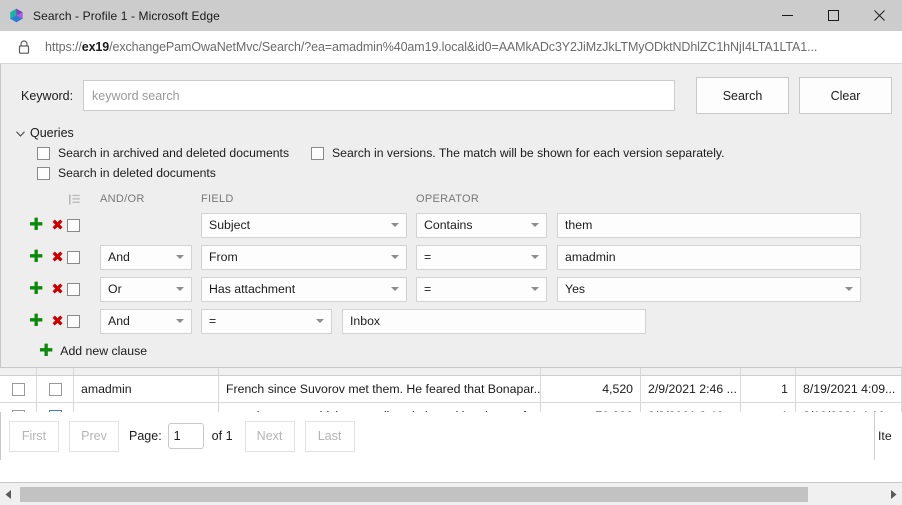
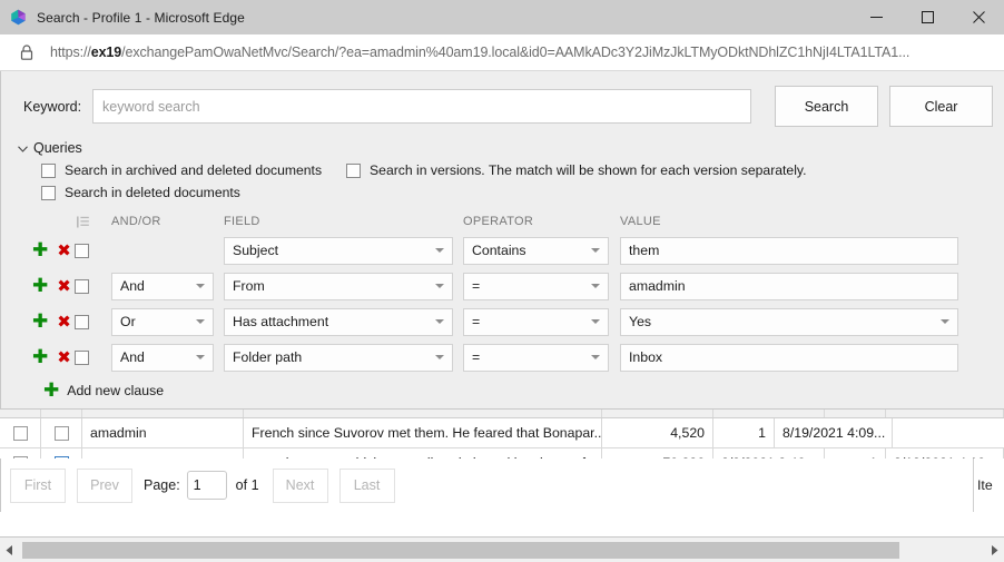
  Search - Profile 1 - Microsoft Edge
  https://ex19/exchangePamOwaNetMvc/Search/?ea=amadmin%40am19.local&id0=AAMkADc3Y2JiMzJkLTMyODktNDhlZC1hNjI4LTA1LTA1...
  Keyword:
  keyword search
  Search
  Clear
  Queries
  Search in archived and deleted documents
  Search in versions. The match will be shown for each version separately.
  Search in deleted documents
  AND/OR
  FIELD
  OPERATOR
+ VALUE
  ✚
  ✖
  Subject
  Contains
  them
  ✚
  ✖
  And
  From
  =
  amadmin
  ✚
  ✖
  Or
  Has attachment
  =
  Yes
  ✚
  ✖
  And
+ Folder path
  =
  Inbox
  ✚
  Add new clause
  amadmin
  French since Suvorov met them. He feared that Bonapar..
  4,520
- 2/9/2021 2:46 ...
  1
  8/19/2021 4:09...
  First
  Prev
  Page:
  1
  of 1
  Next
  Last
  Ite
